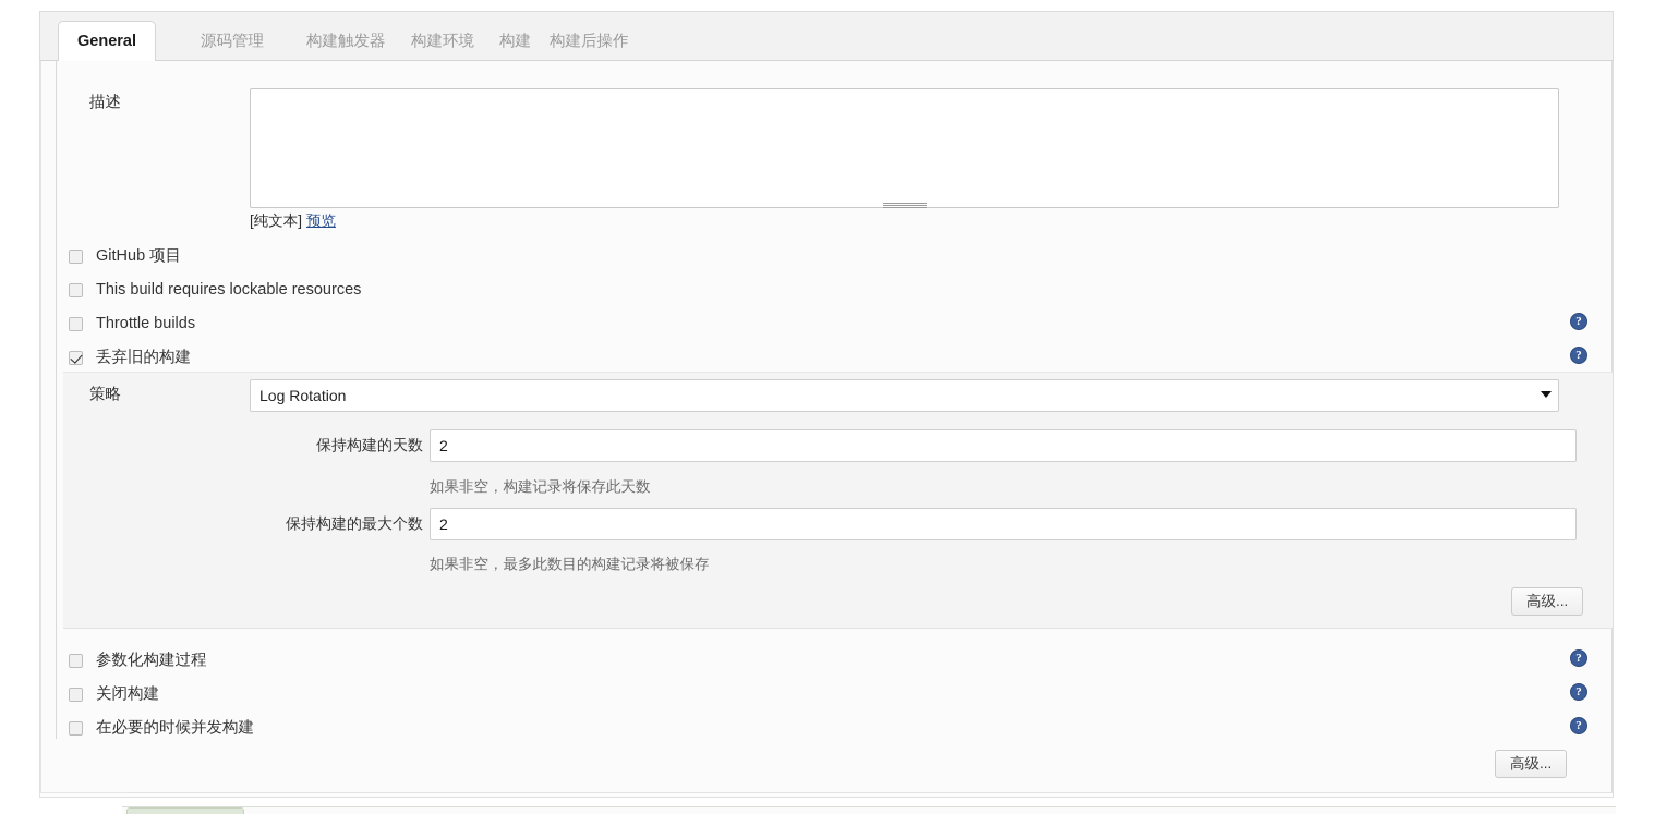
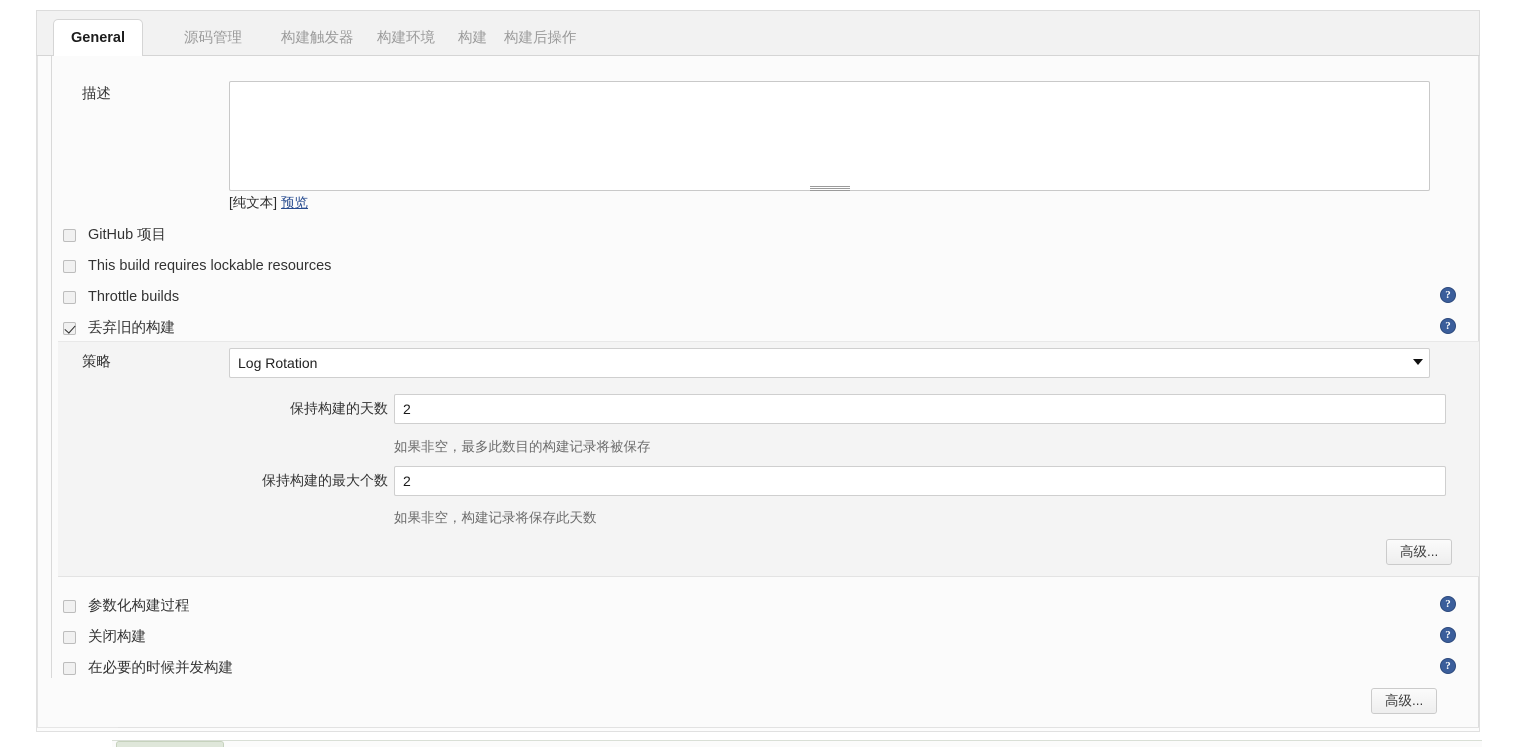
  General
  源码管理
  构建触发器
  构建环境
  构建
  构建后操作
  描述
  [纯文本] 预览
  GitHub 项目
  This build requires lockable resources
  Throttle builds
  丢弃旧的构建
  策略
  Log Rotation
  保持构建的天数
  2
- 如果非空，构建记录将保存此天数
+ 如果非空，最多此数目的构建记录将被保存
  保持构建的最大个数
  2
- 如果非空，最多此数目的构建记录将被保存
+ 如果非空，构建记录将保存此天数
  高级...
  参数化构建过程
  关闭构建
  在必要的时候并发构建
  高级...
